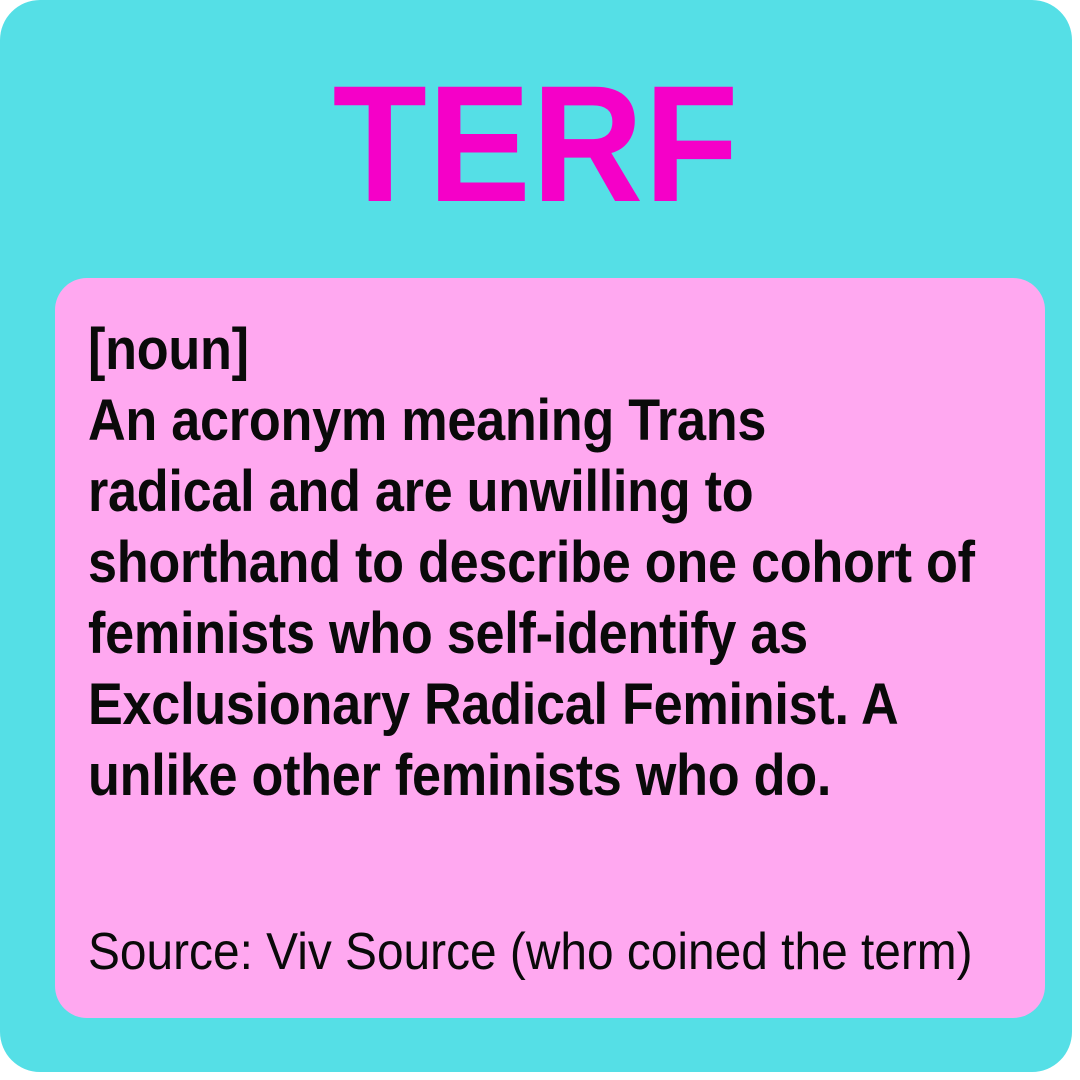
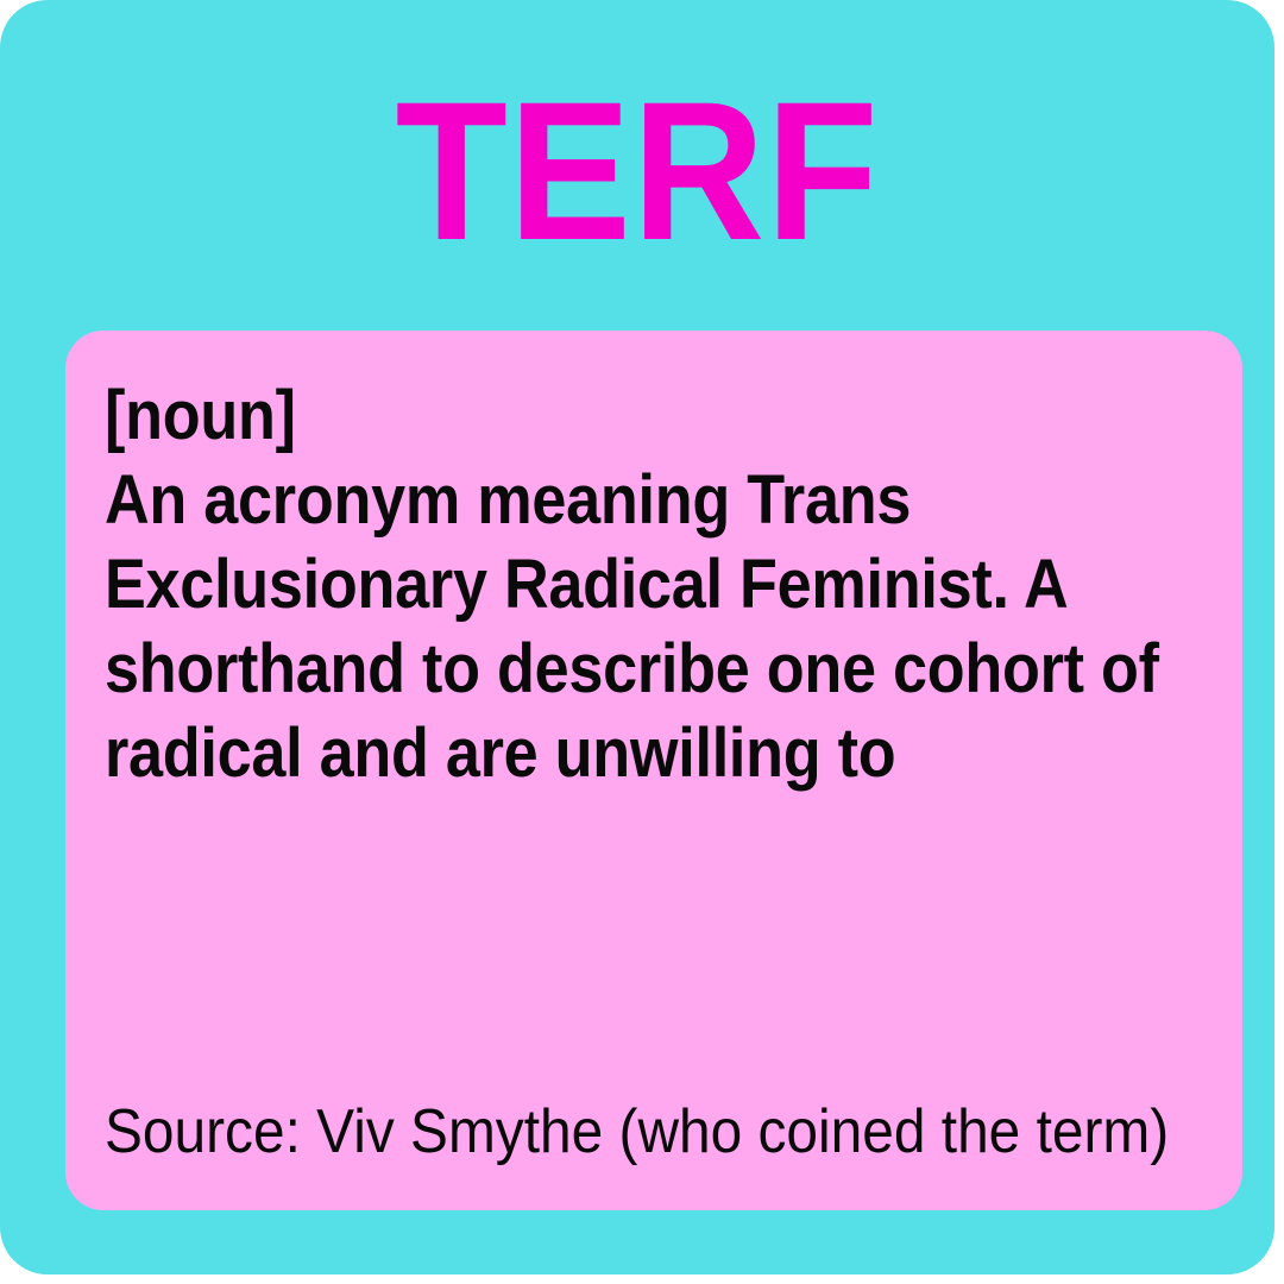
  TERF
  [noun]
  An acronym meaning Trans
- radical and are unwilling to
+ Exclusionary Radical Feminist. A
  shorthand to describe one cohort of
- feminists who self-identify as
- Exclusionary Radical Feminist. A
+ radical and are unwilling to
- unlike other feminists who do.
- Source: Viv Source (who coined the term)
+ Source: Viv Smythe (who coined the term)
